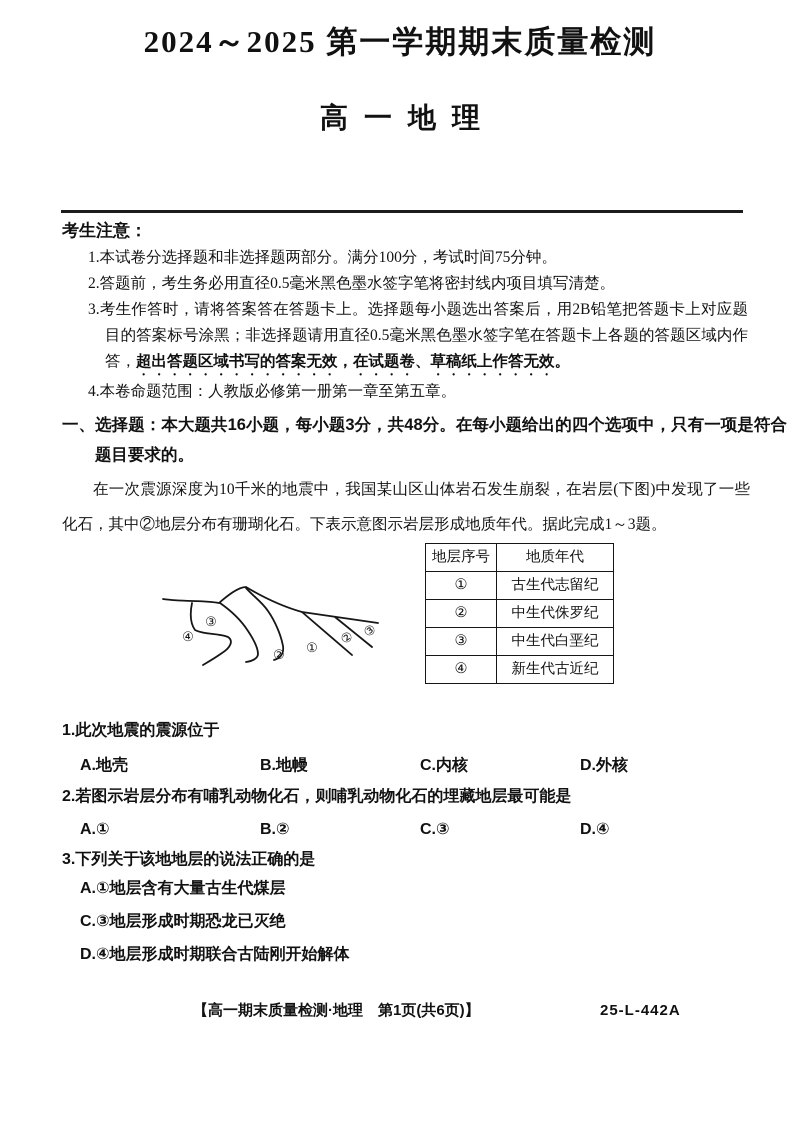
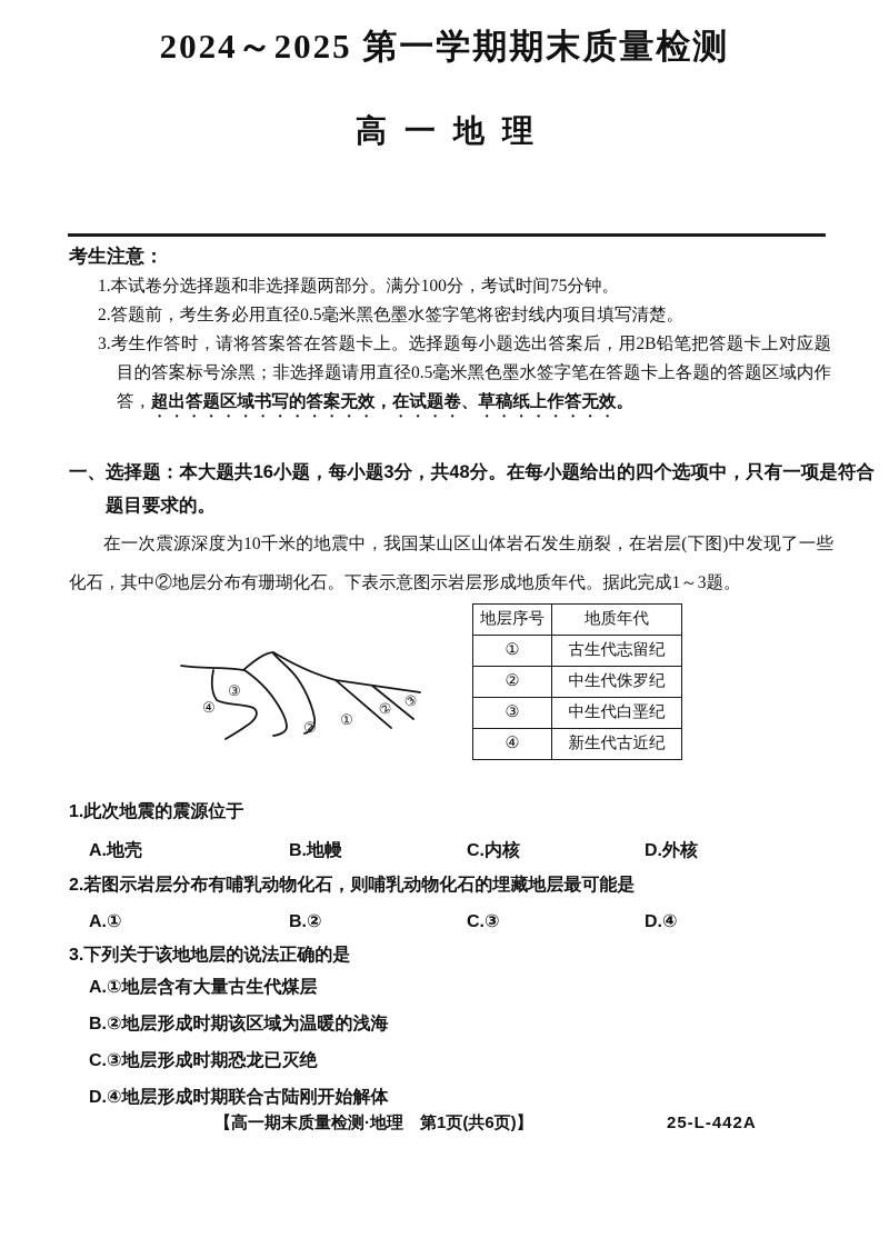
  2024～2025 第一学期期末质量检测
  高一地理
  考生注意：
  1.本试卷分选择题和非选择题两部分。满分100分，考试时间75分钟。
  2.答题前，考生务必用直径0.5毫米黑色墨水签字笔将密封线内项目填写清楚。
  3.考生作答时，请将答案答在答题卡上。选择题每小题选出答案后，用2B铅笔把答题卡上对应题目的答案标号涂黑；非选择题请用直径0.5毫米黑色墨水签字笔在答题卡上各题的答题区域内作答，超出答题区域书写的答案无效，在试题卷、草稿纸上作答无效。
- 4.本卷命题范围：人教版必修第一册第一章至第五章。
  一、选择题：本大题共16小题，每小题3分，共48分。在每小题给出的四个选项中，只有一项是符合题目要求的。
  在一次震源深度为10千米的地震中，我国某山区山体岩石发生崩裂，在岩层(下图)中发现了一些化石，其中②地层分布有珊瑚化石。下表示意图示岩层形成地质年代。据此完成1～3题。
  ③
  ④
  ②
  ①
  地层序号	地质年代
  ①	古生代志留纪
  ②	中生代侏罗纪
  ③	中生代白垩纪
  ④	新生代古近纪
  1.此次地震的震源位于
  A.地壳
  B.地幔
  C.内核
  D.外核
  2.若图示岩层分布有哺乳动物化石，则哺乳动物化石的埋藏地层最可能是
  A.①
  B.②
  C.③
  D.④
  3.下列关于该地地层的说法正确的是
  A.①地层含有大量古生代煤层
+ B.②地层形成时期该区域为温暖的浅海
  C.③地层形成时期恐龙已灭绝
  D.④地层形成时期联合古陆刚开始解体
  【高一期末质量检测·地理 第1页(共6页)】
  25-L-442A
